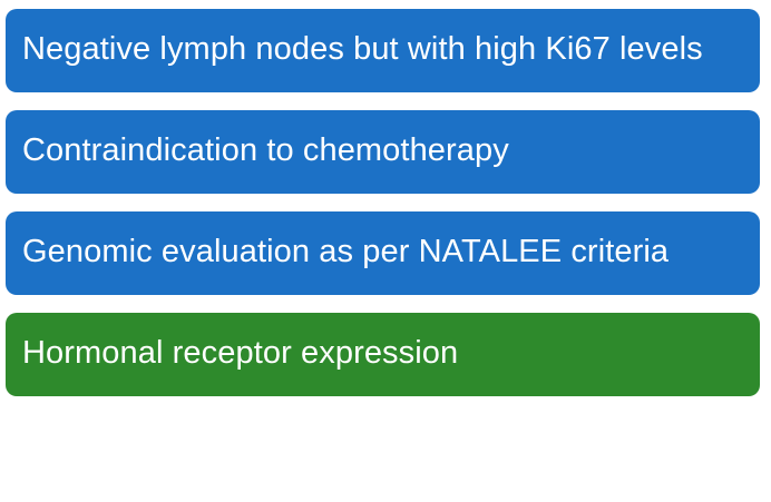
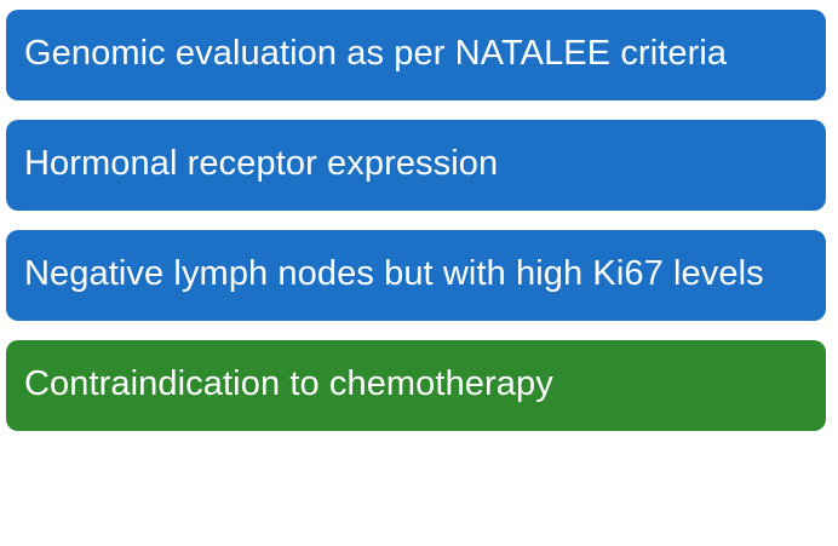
- Negative lymph nodes but with high Ki67 levels
+ Genomic evaluation as per NATALEE criteria
- Contraindication to chemotherapy
+ Hormonal receptor expression
- Genomic evaluation as per NATALEE criteria
+ Negative lymph nodes but with high Ki67 levels
- Hormonal receptor expression
+ Contraindication to chemotherapy
